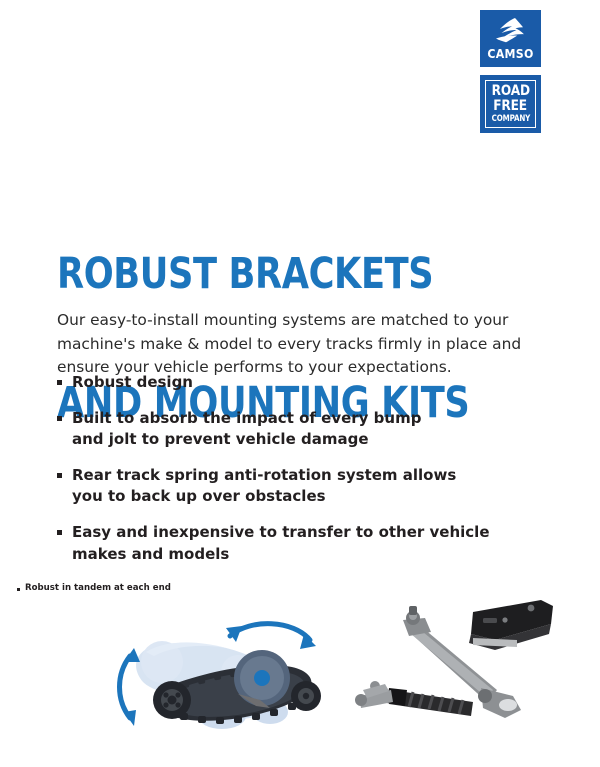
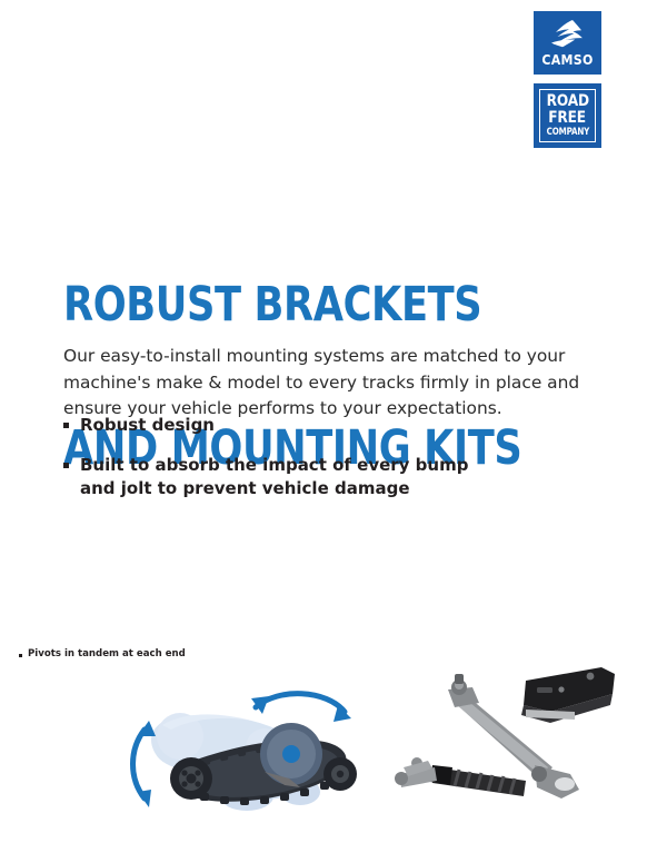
  CAMSO
  ROAD
  FREE
  COMPANY
  ROBUST BRACKETS
  AND MOUNTING KITS
  Our easy-to-install mounting systems are matched to your machine's make & model to every tracks firmly in place and ensure your vehicle performs to your expectations.
  Robust design
  Built to absorb the impact of every bump
  and jolt to prevent vehicle damage
- Rear track spring anti-rotation system allows
- you to back up over obstacles
- Easy and inexpensive to transfer to other vehicle
- makes and models
- Robust in tandem at each end
+ Pivots in tandem at each end
